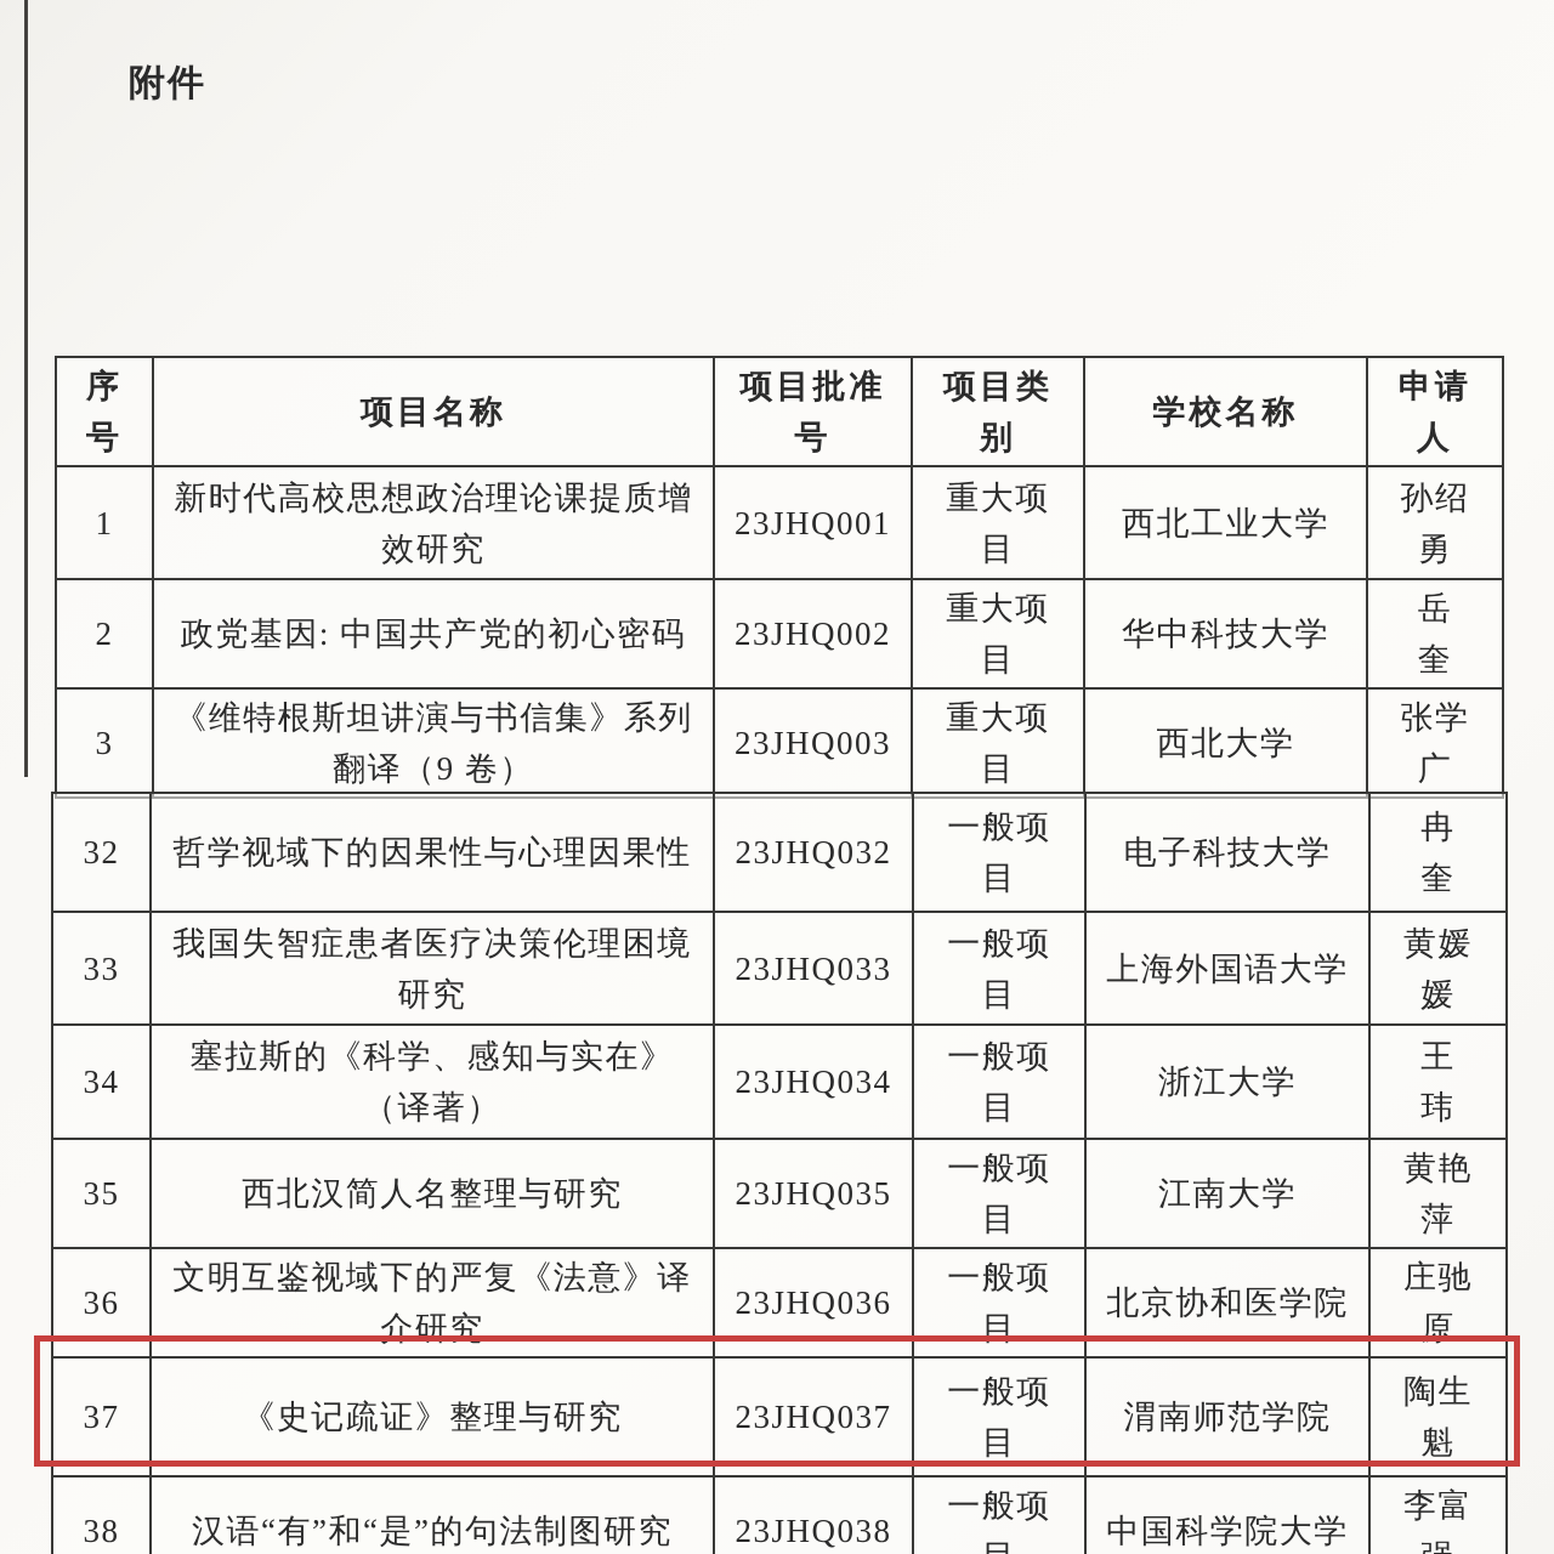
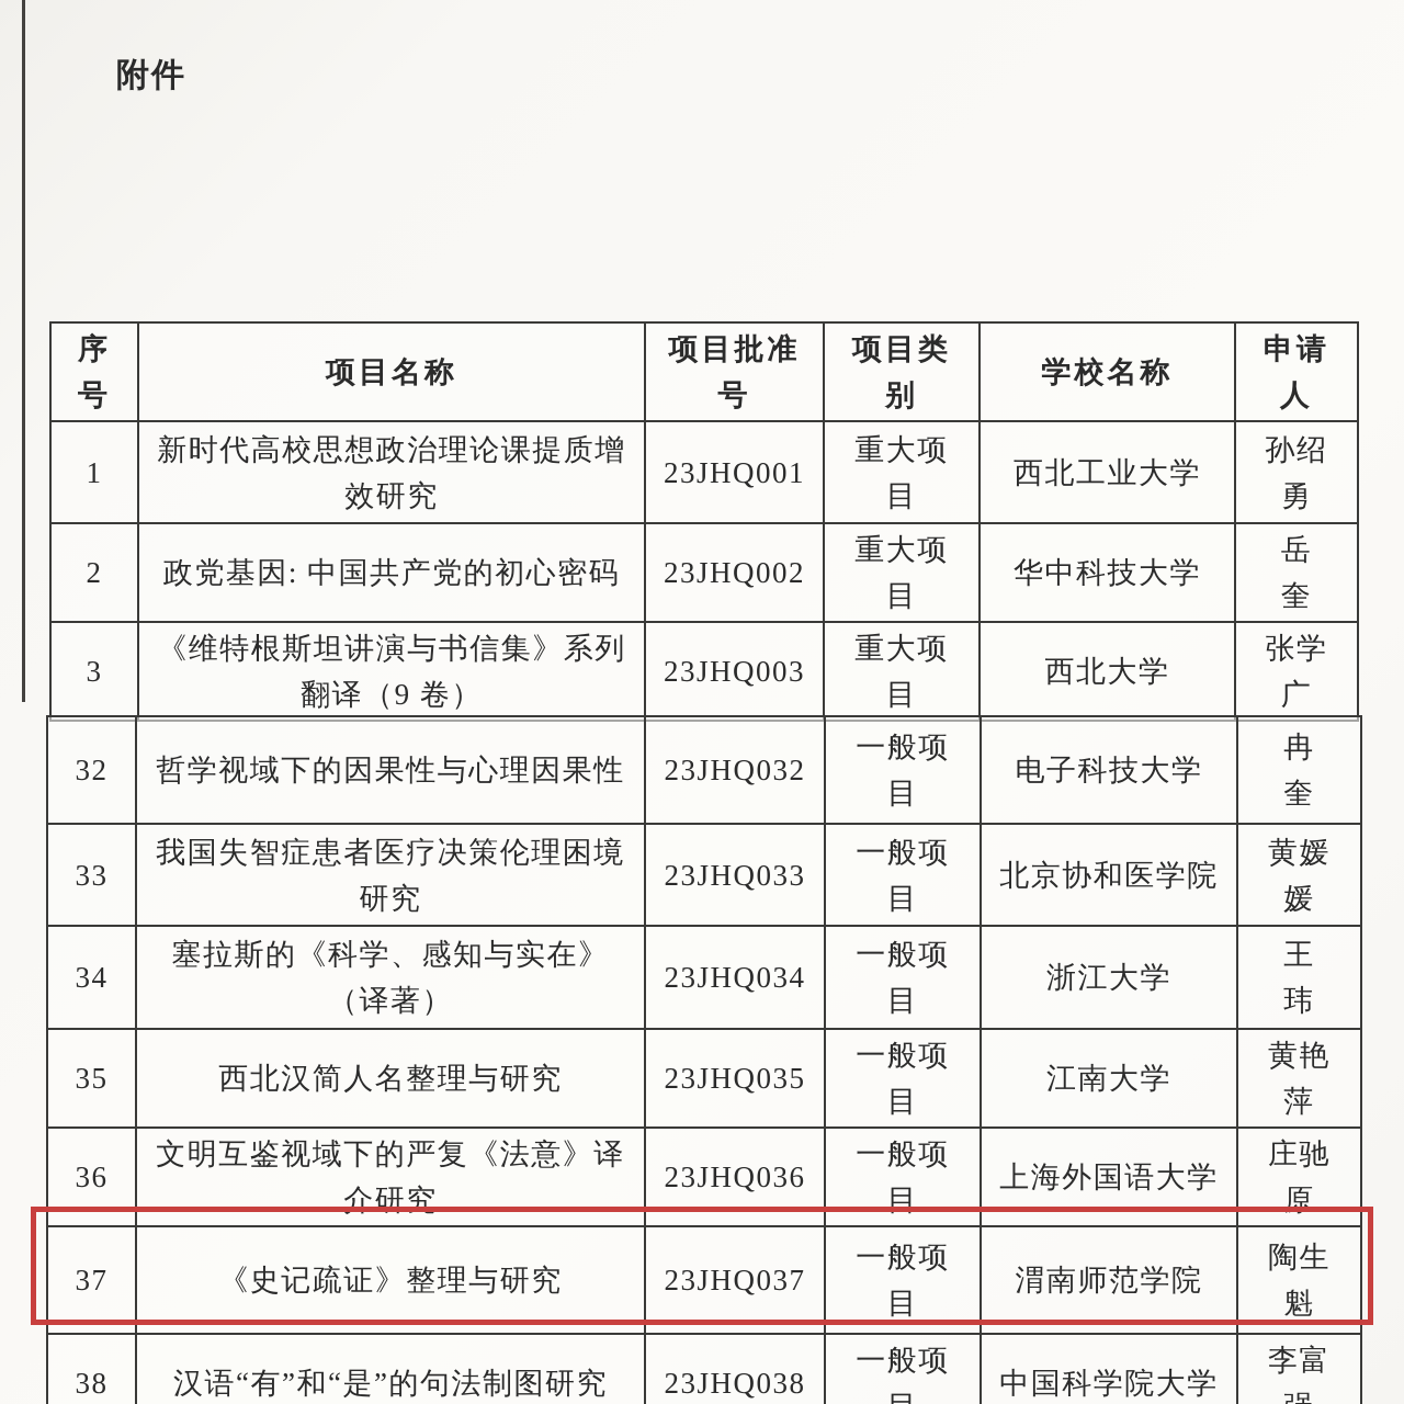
  附件
  序号	项目名称	项目批准号	项目类别	学校名称	申请人
  1	新时代高校思想政治理论课提质增效研究	23JHQ001	重大项目	西北工业大学	孙绍勇
  2	政党基因: 中国共产党的初心密码	23JHQ002	重大项目	华中科技大学	岳 奎
  3	《维特根斯坦讲演与书信集》系列翻译（9 卷）	23JHQ003	重大项目	西北大学	张学广
  32	哲学视域下的因果性与心理因果性	23JHQ032	一般项目	电子科技大学	冉 奎
- 33	我国失智症患者医疗决策伦理困境研究	23JHQ033	一般项目	上海外国语大学	黄媛媛
+ 33	我国失智症患者医疗决策伦理困境研究	23JHQ033	一般项目	北京协和医学院	黄媛媛
  34	塞拉斯的《科学、感知与实在》（译著）	23JHQ034	一般项目	浙江大学	王 玮
  35	西北汉简人名整理与研究	23JHQ035	一般项目	江南大学	黄艳萍
- 36	文明互鉴视域下的严复《法意》译介研究	23JHQ036	一般项目	北京协和医学院	庄驰原
+ 36	文明互鉴视域下的严复《法意》译介研究	23JHQ036	一般项目	上海外国语大学	庄驰原
  37	《史记疏证》整理与研究	23JHQ037	一般项目	渭南师范学院	陶生魁
  38	汉语“有”和“是”的句法制图研究	23JHQ038	一般项	中国科学院大学	李富
